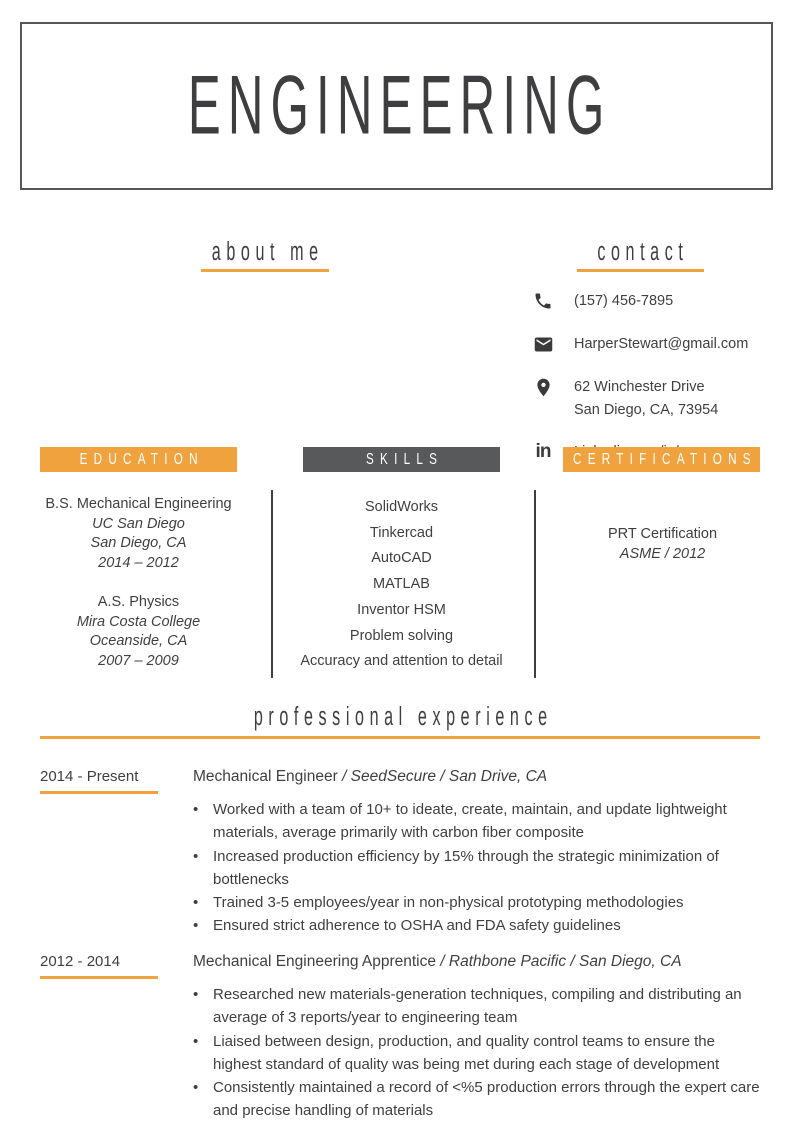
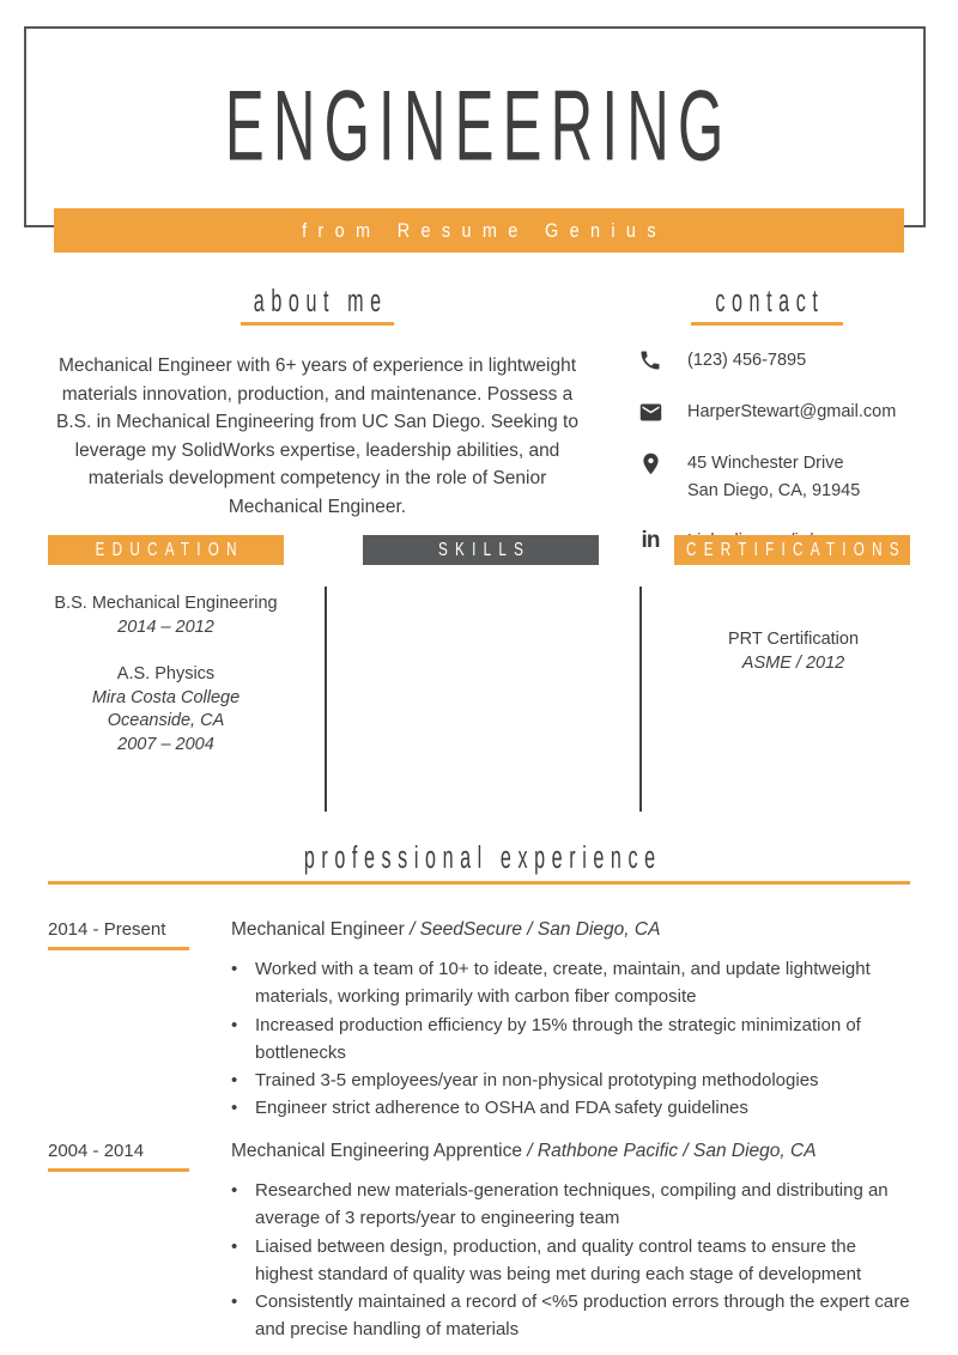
  ENGINEERING
+ from Resume Genius
  about me
+ Mechanical Engineer with 6+ years of experience in lightweight materials innovation, production, and maintenance. Possess a B.S. in Mechanical Engineering from UC San Diego. Seeking to leverage my SolidWorks expertise, leadership abilities, and materials development competency in the role of Senior Mechanical Engineer.
  contact
- (157) 456-7895
+ (123) 456-7895
  HarperStewart@gmail.com
- 62 Winchester Drive
+ 45 Winchester Drive
- San Diego, CA, 73954
+ San Diego, CA, 91945
  in
  EDUCATION
  SKILLS
  CERTIFICATIONS
  B.S. Mechanical Engineering
- UC San Diego
- San Diego, CA
  2014 – 2012
  A.S. Physics
  Mira Costa College
  Oceanside, CA
- 2007 – 2009
+ 2007 – 2004
- SolidWorks
- Tinkercad
- AutoCAD
- MATLAB
- Inventor HSM
- Problem solving
- Accuracy and attention to detail
  PRT Certification
  ASME / 2012
  professional experience
  2014 - Present
- Mechanical Engineer / SeedSecure / San Drive, CA
+ Mechanical Engineer / SeedSecure / San Diego, CA
  •
- Worked with a team of 10+ to ideate, create, maintain, and update lightweight materials, average primarily with carbon fiber composite
+ Worked with a team of 10+ to ideate, create, maintain, and update lightweight materials, working primarily with carbon fiber composite
  •
  Increased production efficiency by 15% through the strategic minimization of bottlenecks
  •
  Trained 3-5 employees/year in non-physical prototyping methodologies
  •
- Ensured strict adherence to OSHA and FDA safety guidelines
+ Engineer strict adherence to OSHA and FDA safety guidelines
- 2012 - 2014
+ 2004 - 2014
  Mechanical Engineering Apprentice / Rathbone Pacific / San Diego, CA
  •
  Researched new materials-generation techniques, compiling and distributing an average of 3 reports/year to engineering team
  •
  Liaised between design, production, and quality control teams to ensure the highest standard of quality was being met during each stage of development
  •
  Consistently maintained a record of <%5 production errors through the expert care and precise handling of materials
